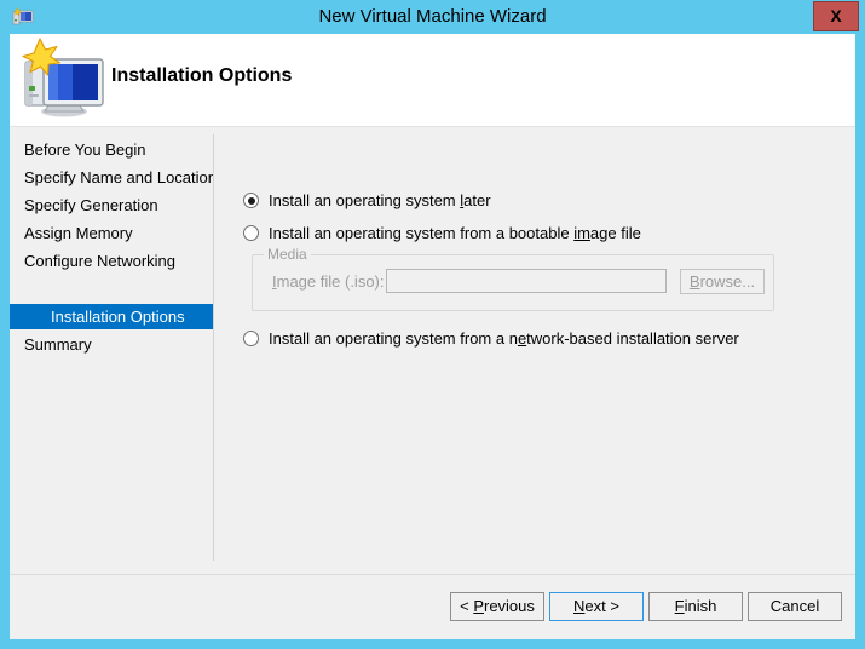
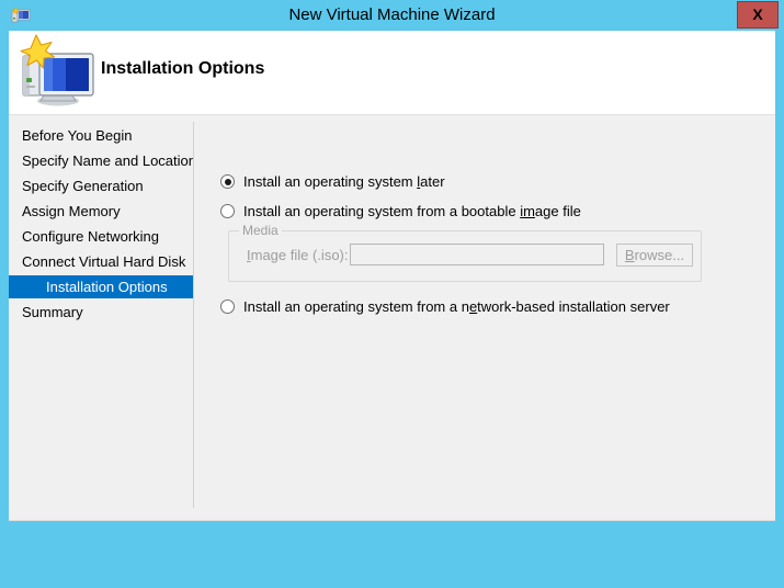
  New Virtual Machine Wizard
  X
  Installation Options
  Before You Begin
  Specify Name and Locatio
  Specify Generation
  Assign Memory
  Configure Networking
+ Connect Virtual Hard Disk
  Installation Options
  Summary
  Install an operating system later
  Install an operating system from a bootable image file
  Media
  Image file (.iso):
  Browse...
  Install an operating system from a network-based installation server
- < Previous
- Next >
- Finish
- Cancel
